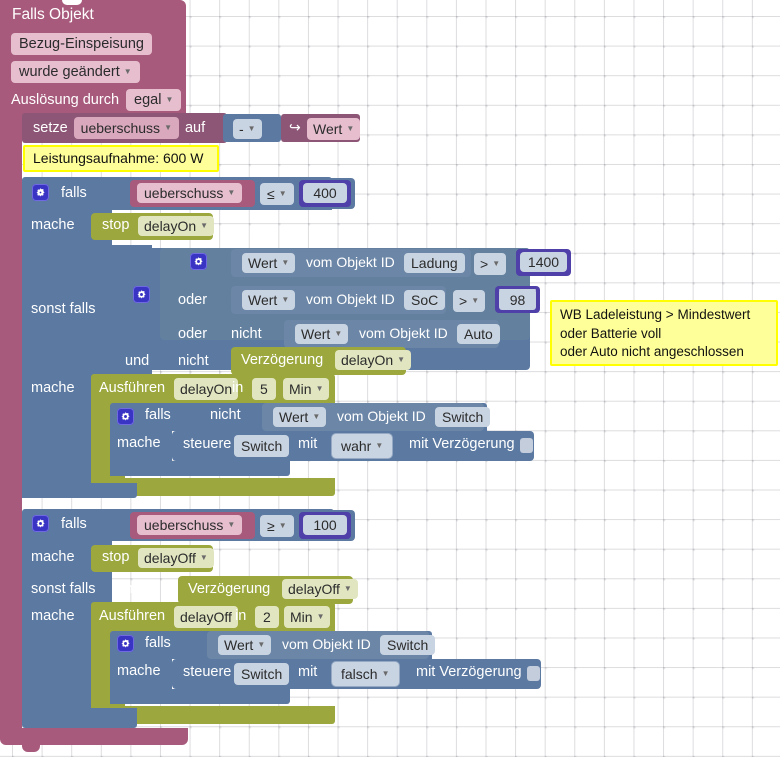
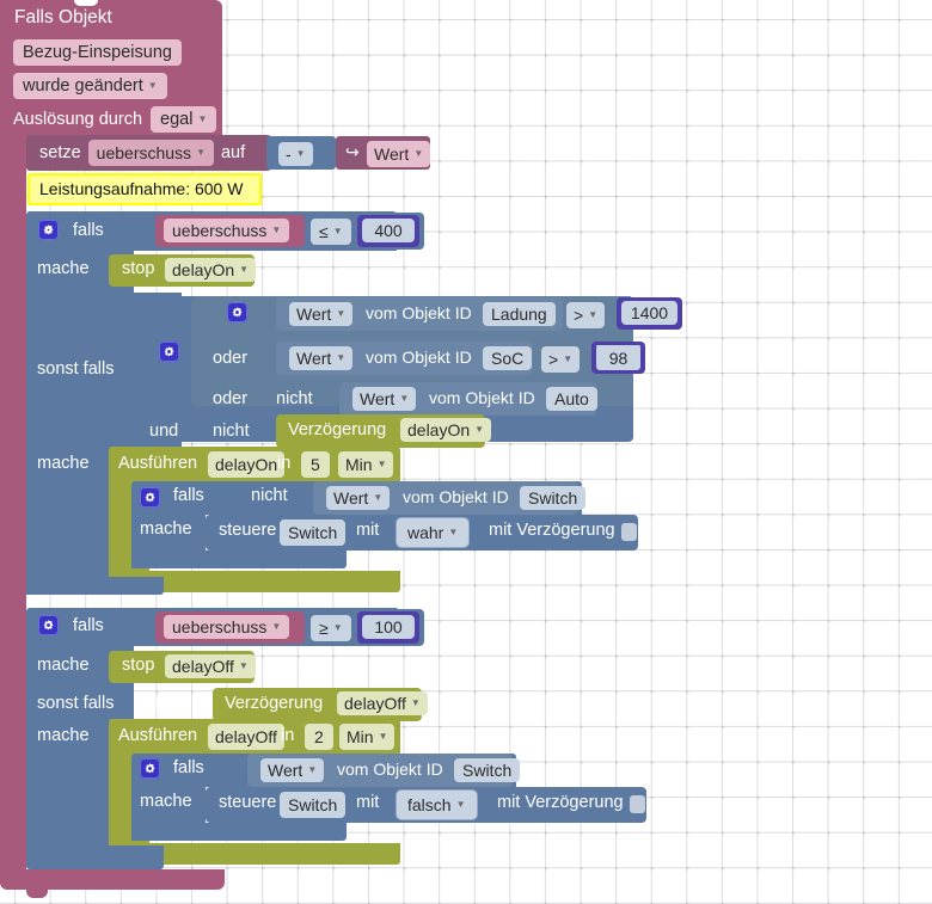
  Falls Objekt
  Bezug-Einspeisung
  wurde geändert
  ▼
  Auslösung durch
  egal
  ▼
  setze
  ueberschuss
  ▼
  auf
  -
  ▼
  ↪
  Wert
  ▼
  Leistungsaufnahme: 600 W
  falls
  ueberschuss
  ▼
  ≤
  ▼
  400
  mache
  stop
  delayOn
  ▼
  sonst falls
  Wert
  ▼
  vom Objekt ID
  Ladung
  >
  ▼
  1400
  oder
  Wert
  ▼
  vom Objekt ID
  SoC
  >
  ▼
  98
  oder
  nicht
  Wert
  ▼
  vom Objekt ID
  Auto
  und
  nicht
  Verzögerung
  delayOn
  ▼
- WB Ladeleistung > Mindestwert
- oder Batterie voll
- oder Auto nicht angeschlossen
  mache
  Ausführen
  delayOn
  in
  5
  Min
  ▼
  falls
  nicht
  Wert
  ▼
  vom Objekt ID
  Switch
  mache
  steuere
  Switch
  mit
  wahr
  ▼
  mit Verzögerung
  falls
  ueberschuss
  ▼
  ≥
  ▼
  100
  mache
  stop
  delayOff
  ▼
  sonst falls
  Verzögerung
  delayOff
  ▼
  mache
  Ausführen
  delayOff
  in
  2
  Min
  ▼
  falls
  Wert
  ▼
  vom Objekt ID
  Switch
  mache
  steuere
  Switch
  mit
  falsch
  ▼
  mit Verzögerung
